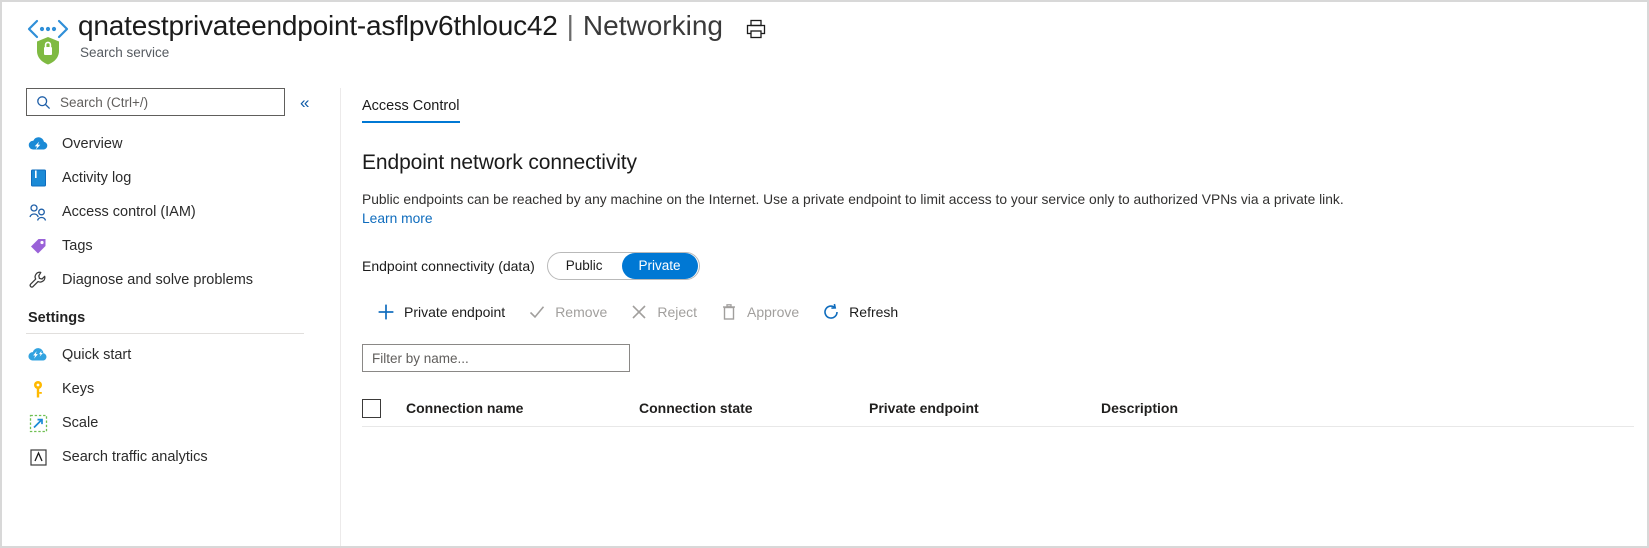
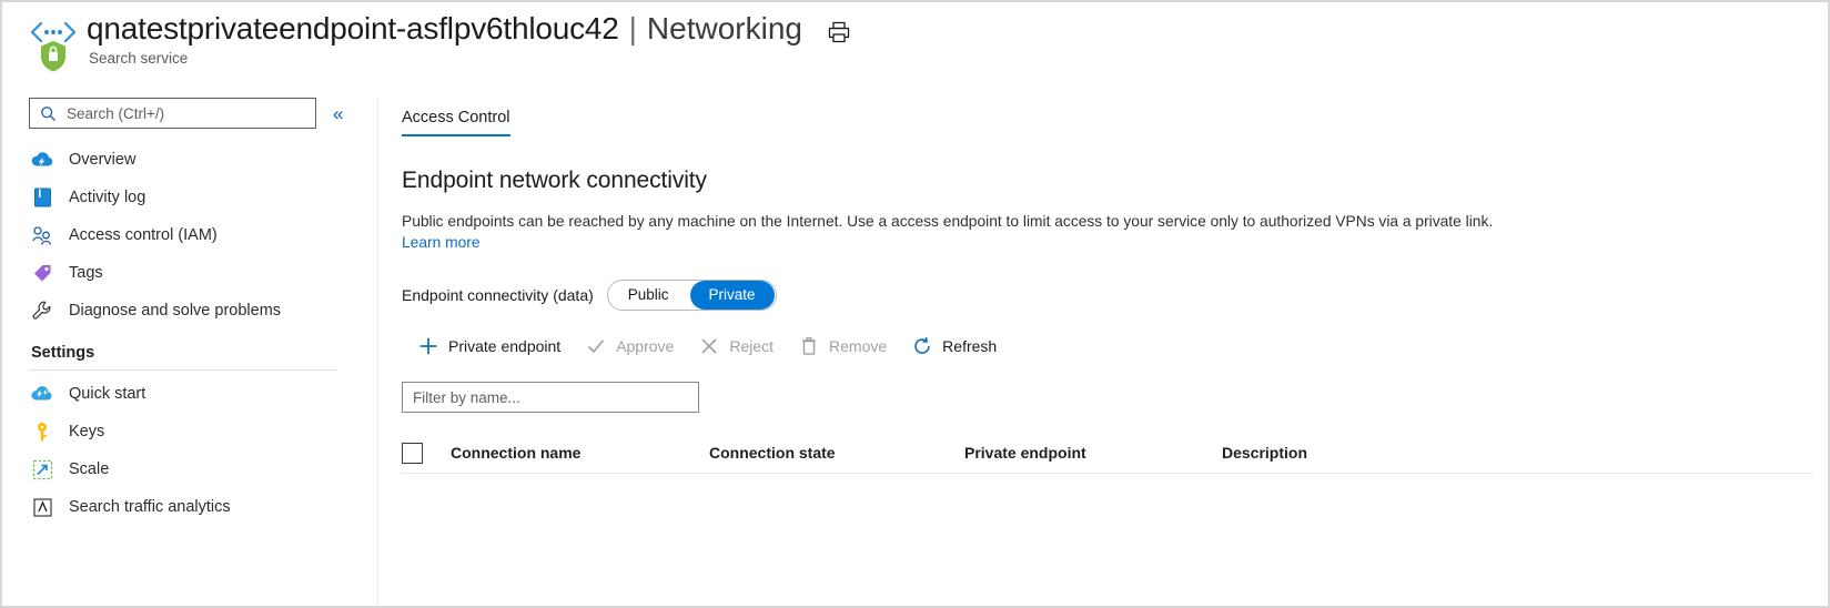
  qnatestprivateendpoint-asflpv6thlouc42
  |
  Networking
  Search service
  Search (Ctrl+/)
  «
  Overview
  Activity log
  Access control (IAM)
  Tags
  Diagnose and solve problems
  Settings
  Quick start
  Keys
  Scale
  Search traffic analytics
  Access Control
  Endpoint network connectivity
- Public endpoints can be reached by any machine on the Internet. Use a private endpoint to limit access to your service only to authorized VPNs via a private link.
+ Public endpoints can be reached by any machine on the Internet. Use a access endpoint to limit access to your service only to authorized VPNs via a private link.
  Learn more
  Endpoint connectivity (data)
  Public
  Private
  Private endpoint
- Remove
+ Approve
  Reject
- Approve
+ Remove
  Refresh
  Filter by name...
  Connection name
  Connection state
  Private endpoint
  Description
